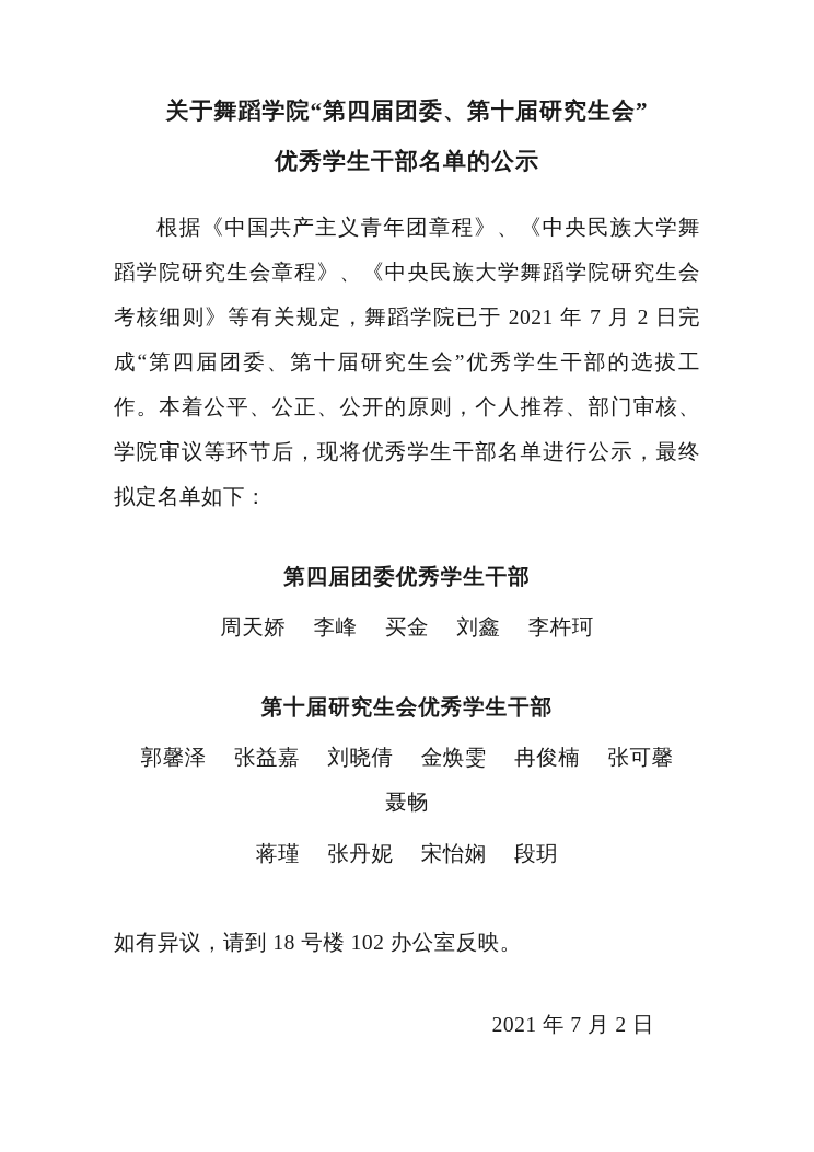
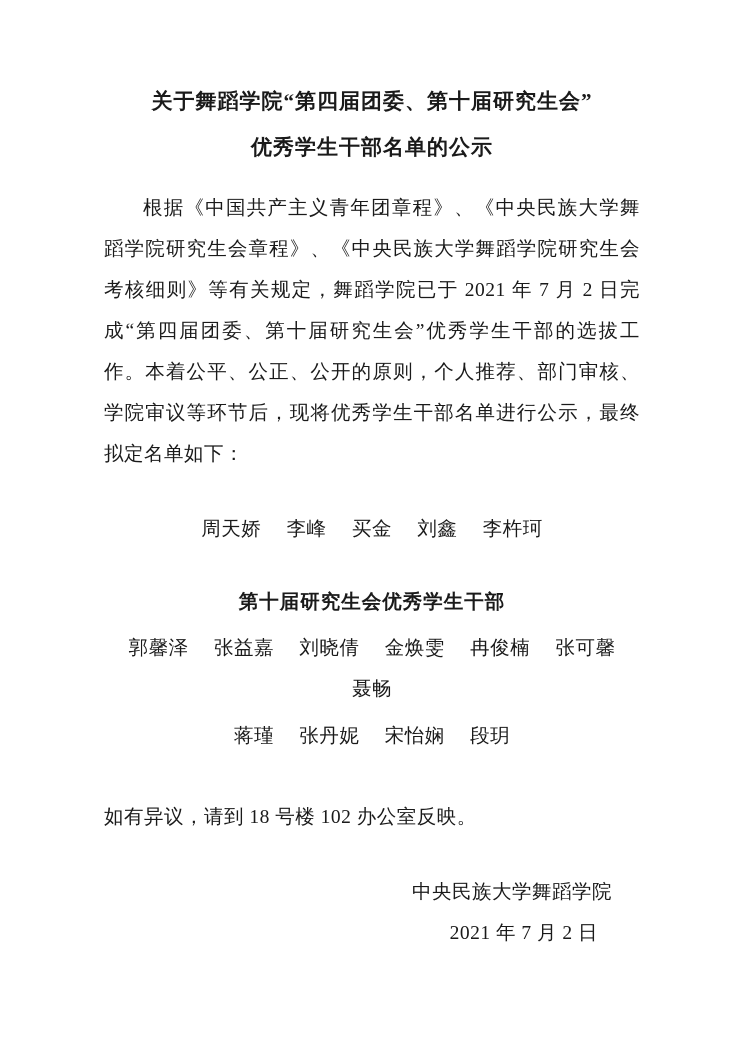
  关于舞蹈学院“第四届团委、第十届研究生会”
  优秀学生干部名单的公示
  根据《中国共产主义青年团章程》、《中央民族大学舞蹈学院研究生会章程》、《中央民族大学舞蹈学院研究生会考核细则》等有关规定，舞蹈学院已于 2021 年 7 月 2 日完成“第四届团委、第十届研究生会”优秀学生干部的选拔工作。本着公平、公正、公开的原则，个人推荐、部门审核、学院审议等环节后，现将优秀学生干部名单进行公示，最终拟定名单如下：
- 第四届团委优秀学生干部
  周天娇 李峰 买金 刘鑫 李杵珂
  第十届研究生会优秀学生干部
  郭馨泽 张益嘉 刘晓倩 金焕雯 冉俊楠 张可馨 聂畅
  蒋瑾 张丹妮 宋怡娴 段玥
  如有异议，请到 18 号楼 102 办公室反映。
+ 中央民族大学舞蹈学院
  2021 年 7 月 2 日
